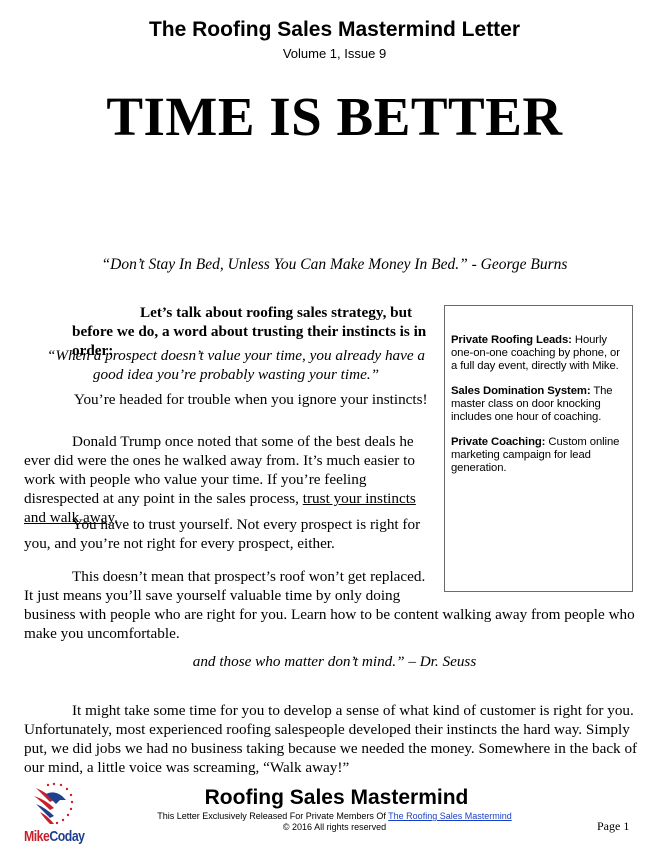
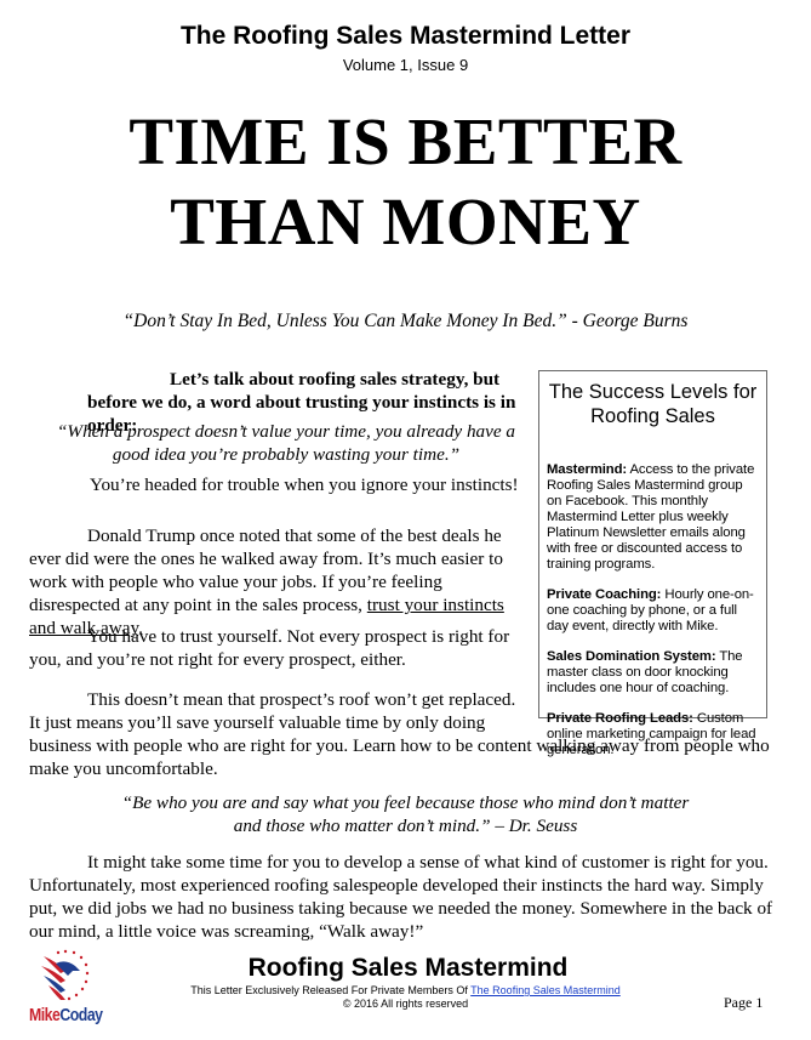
  The Roofing Sales Mastermind Letter
  Volume 1, Issue 9
  TIME IS BETTER
+ THAN MONEY
  “Don’t Stay In Bed, Unless You Can Make Money In Bed.” - George Burns
- Let’s talk about roofing sales strategy, but before we do, a word about trusting their instincts is in order:
+ Let’s talk about roofing sales strategy, but before we do, a word about trusting your instincts is in order:
  “When a prospect doesn’t value your time, you already have a good idea you’re probably wasting your time.”
  You’re headed for trouble when you ignore your instincts!
- Donald Trump once noted that some of the best deals he ever did were the ones he walked away from. It’s much easier to work with people who value your time. If you’re feeling disrespected at any point in the sales process, trust your instincts and walk away.
+ Donald Trump once noted that some of the best deals he ever did were the ones he walked away from. It’s much easier to work with people who value your jobs. If you’re feeling disrespected at any point in the sales process, trust your instincts and walk away.
  You have to trust yourself. Not every prospect is right for you, and you’re not right for every prospect, either.
  This doesn’t mean that prospect’s roof won’t get replaced. It just means you’ll save yourself valuable time by only doing business with people who are right for you. Learn how to be content walking away from people who make you uncomfortable.
+ “Be who you are and say what you feel because those who mind don’t matter
  and those who matter don’t mind.” – Dr. Seuss
  It might take some time for you to develop a sense of what kind of customer is right for you. Unfortunately, most experienced roofing salespeople developed their instincts the hard way. Simply put, we did jobs we had no business taking because we needed the money. Somewhere in the back of our mind, a little voice was screaming, “Walk away!”
+ The Success Levels for Roofing Sales
+ Mastermind: Access to the private Roofing Sales Mastermind group on Facebook. This monthly Mastermind Letter plus weekly Platinum Newsletter emails along with free or discounted access to training programs.
- Private Roofing Leads: Hourly one-on-one coaching by phone, or a full day event, directly with Mike.
+ Private Coaching: Hourly one-on-one coaching by phone, or a full day event, directly with Mike.
  Sales Domination System: The master class on door knocking includes one hour of coaching.
- Private Coaching: Custom online marketing campaign for lead generation.
+ Private Roofing Leads: Custom online marketing campaign for lead generation.
  MikeCoday
  Roofing Sales Mastermind
  This Letter Exclusively Released For Private Members Of The Roofing Sales Mastermind
  © 2016 All rights reserved
  Page 1
